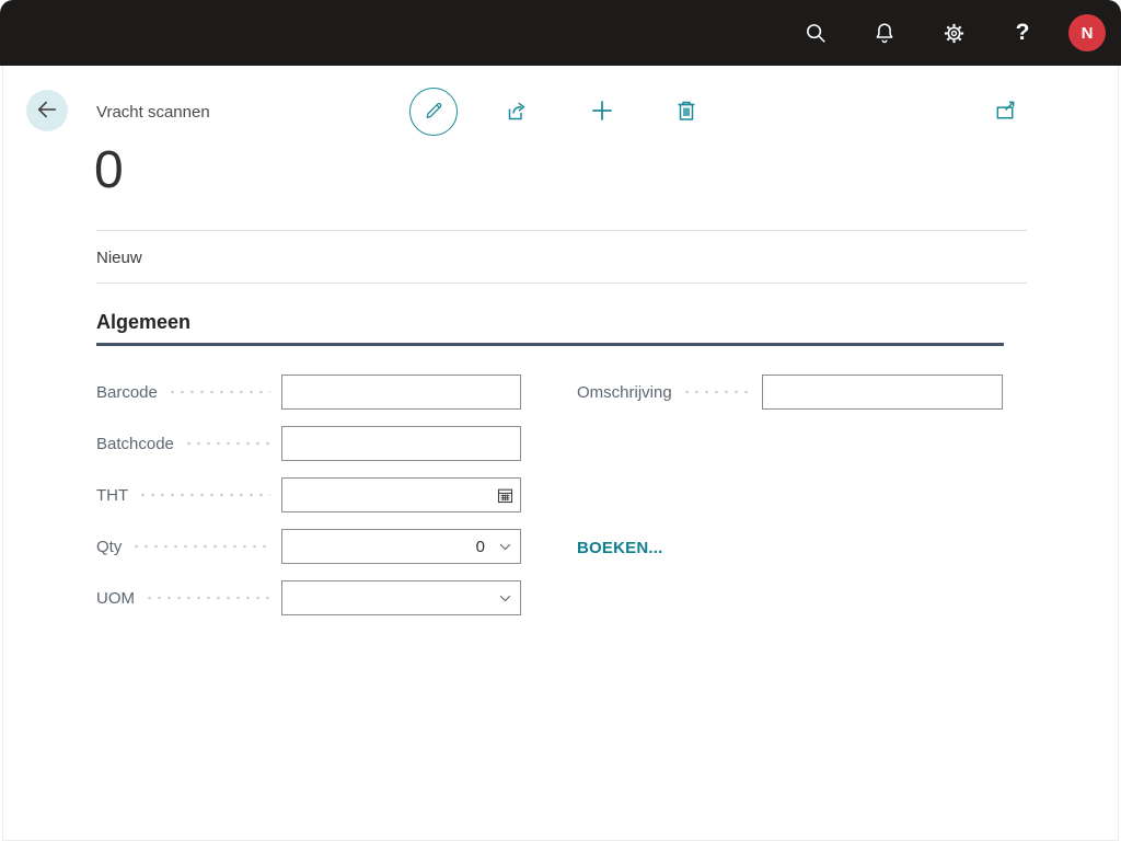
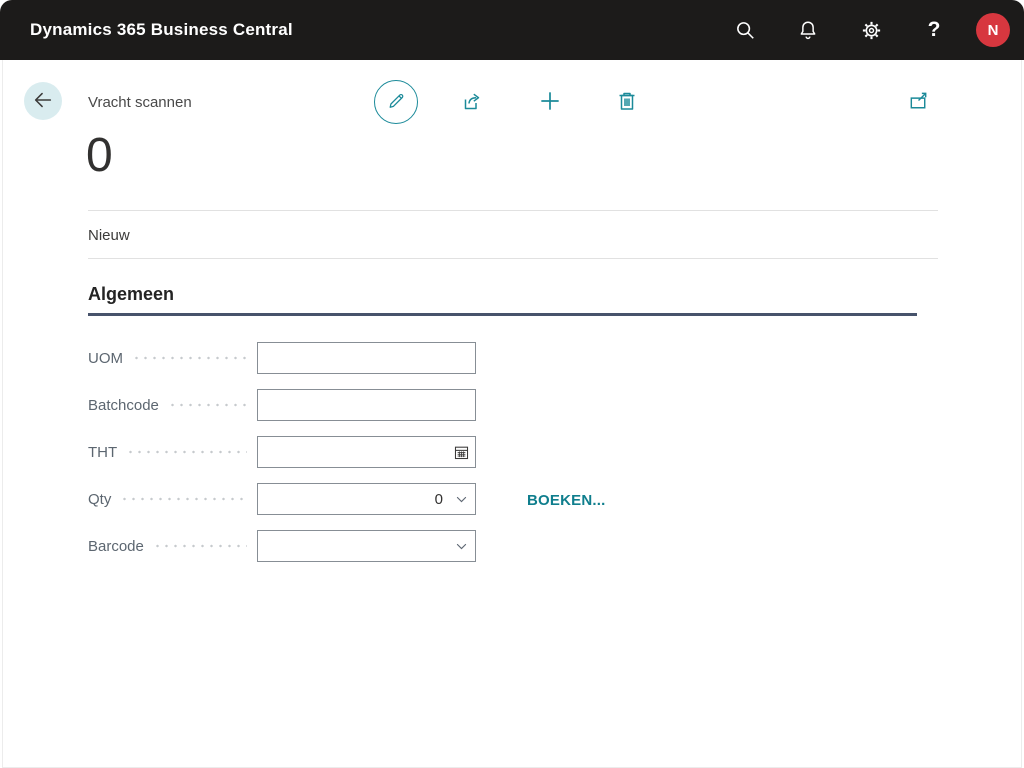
+ Dynamics 365 Business Central
  ?
  N
  Vracht scannen
  0
  Nieuw
  Algemeen
- Barcode
+ UOM
  Batchcode
  THT
  Qty
  0
- UOM
+ Barcode
- Omschrijving
  BOEKEN...
